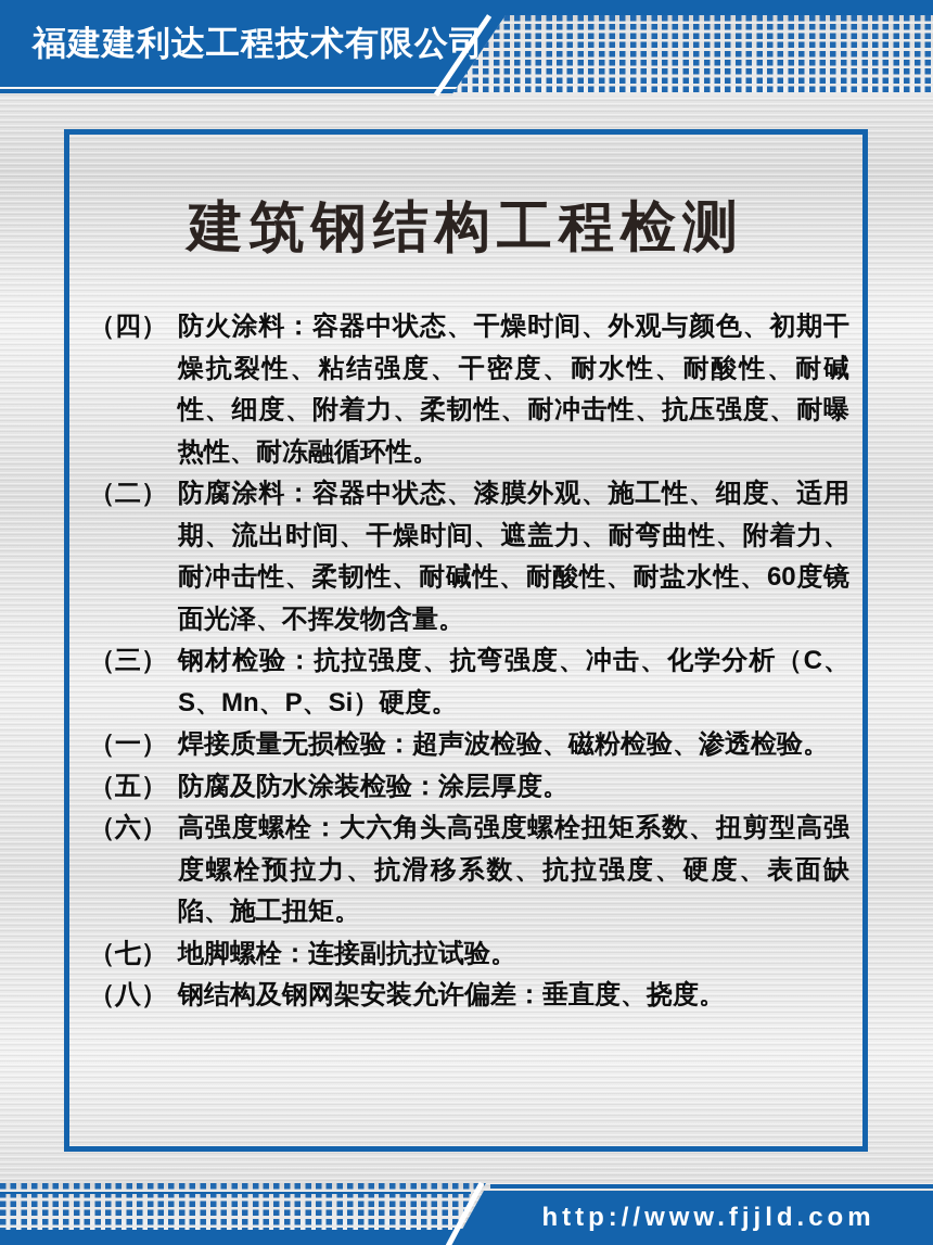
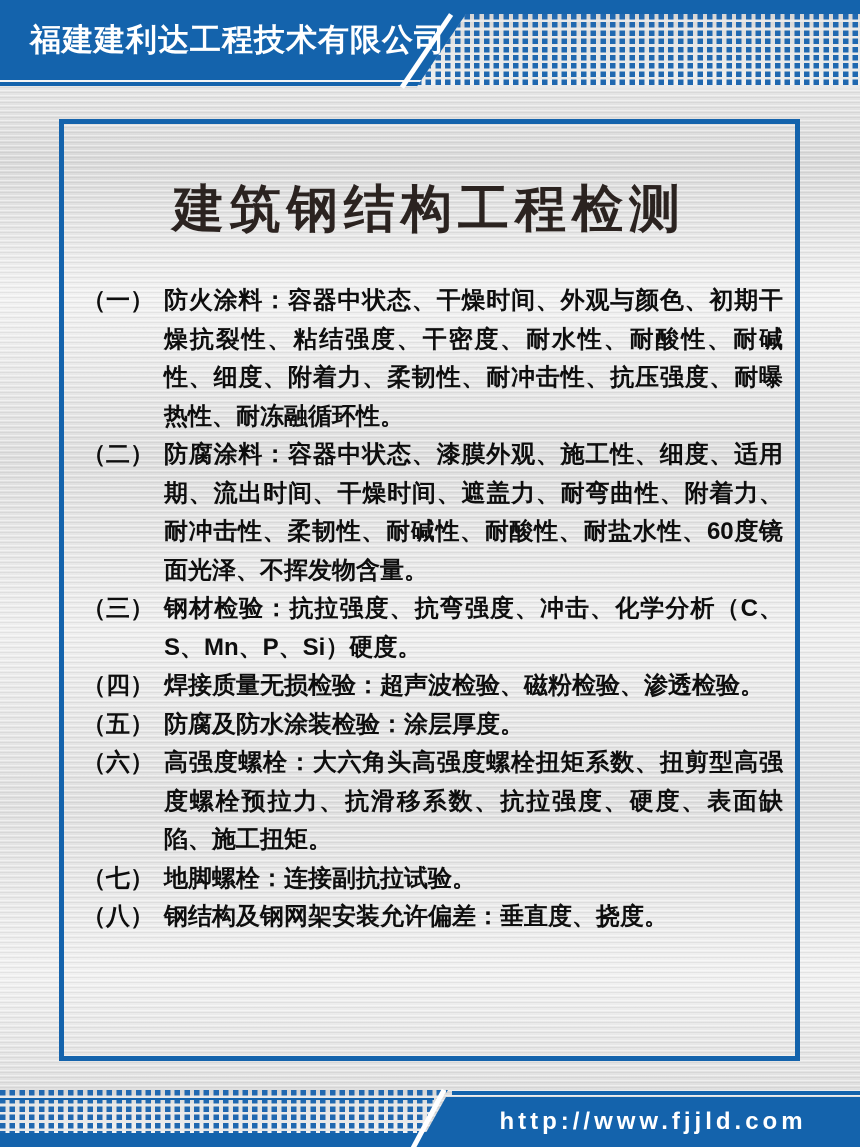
  福建建利达工程技术有限公
  建筑钢结构工程检测
- （四）
+ （一）
  防火涂料：容器中状态、干燥时间、外观与颜色、初期干燥抗裂性、粘结强度、干密度、耐水性、耐酸性、耐碱性、细度、附着力、柔韧性、耐冲击性、抗压强度、耐曝热性、耐冻融循环性。
  （二）
  防腐涂料：容器中状态、漆膜外观、施工性、细度、适用期、流出时间、干燥时间、遮盖力、耐弯曲性、附着力、耐冲击性、柔韧性、耐碱性、耐酸性、耐盐水性、60度镜面光泽、不挥发物含量。
  （三）
  钢材检验：抗拉强度、抗弯强度、冲击、化学分析（C、S、Mn、P、Si）硬度。
- （一）
+ （四）
  焊接质量无损检验：超声波检验、磁粉检验、渗透检验。
  （五）
  防腐及防水涂装检验：涂层厚度。
  （六）
  高强度螺栓：大六角头高强度螺栓扭矩系数、扭剪型高强度螺栓预拉力、抗滑移系数、抗拉强度、硬度、表面缺陷、施工扭矩。
  （七）
  地脚螺栓：连接副抗拉试验。
  （八）
  钢结构及钢网架安装允许偏差：垂直度、挠度。
  http://www.fjjld.com
